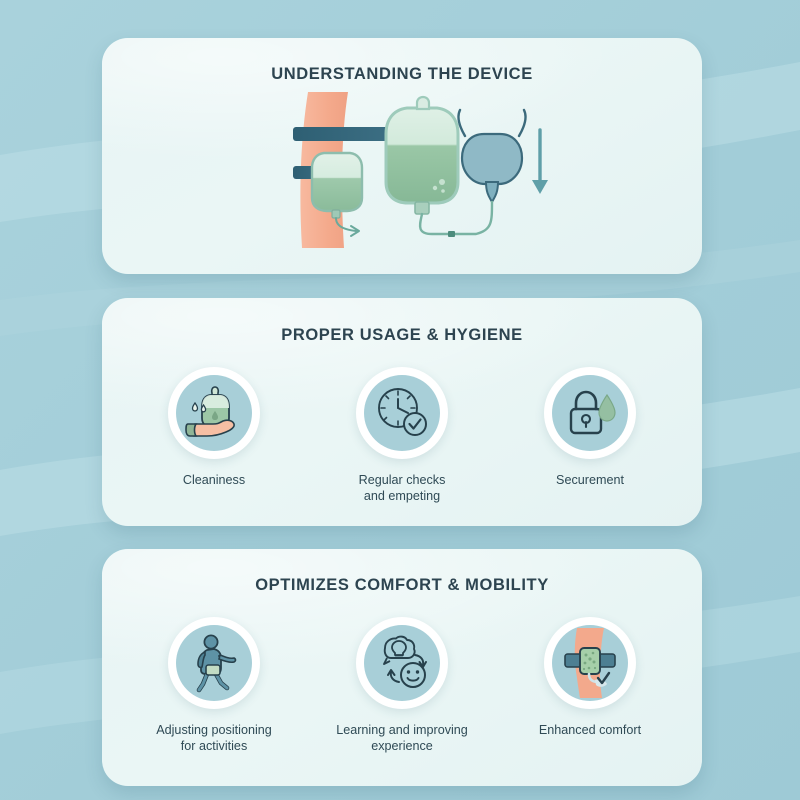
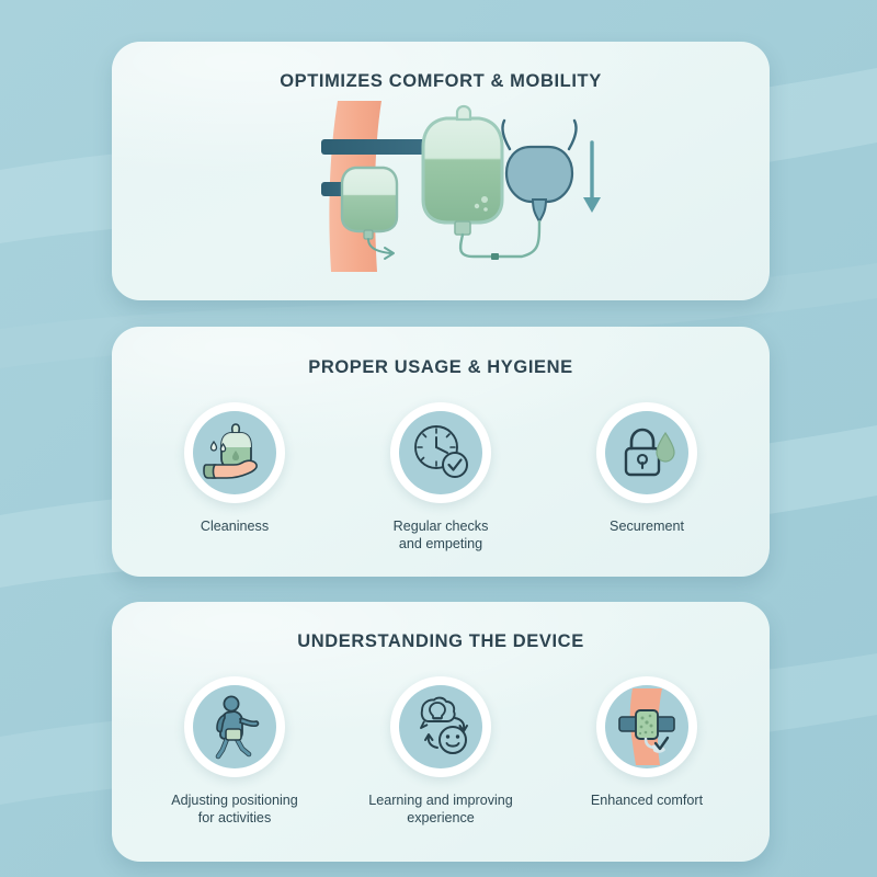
- UNDERSTANDING THE DEVICE
+ OPTIMIZES COMFORT & MOBILITY
  PROPER USAGE & HYGIENE
  Cleaniness
  Regular checks
  and empeting
  Securement
- OPTIMIZES COMFORT & MOBILITY
+ UNDERSTANDING THE DEVICE
  Adjusting positioning
  for activities
  Learning and improving
  experience
  Enhanced comfort
